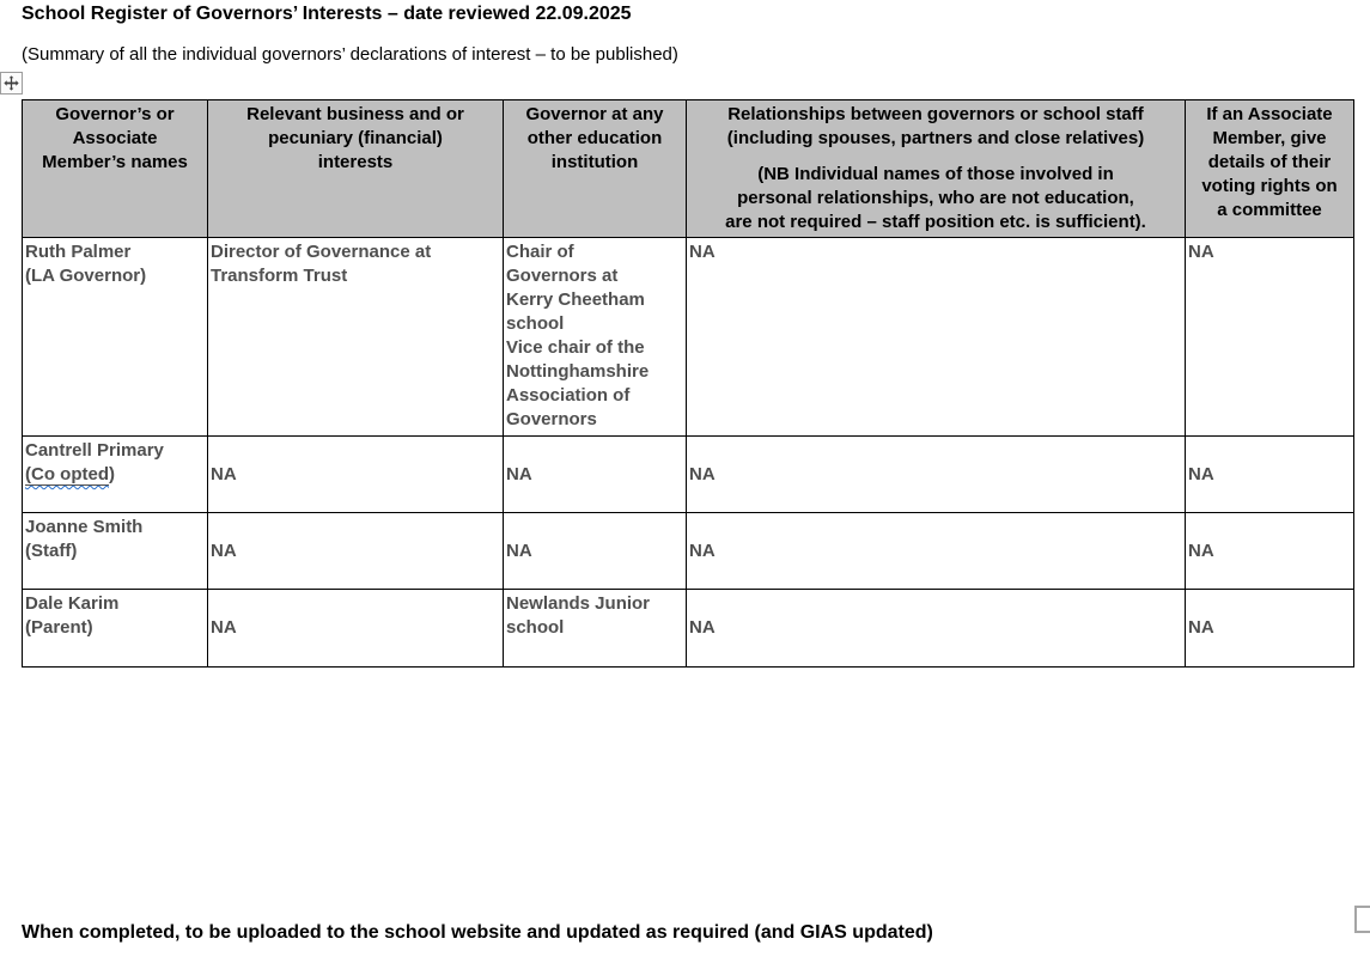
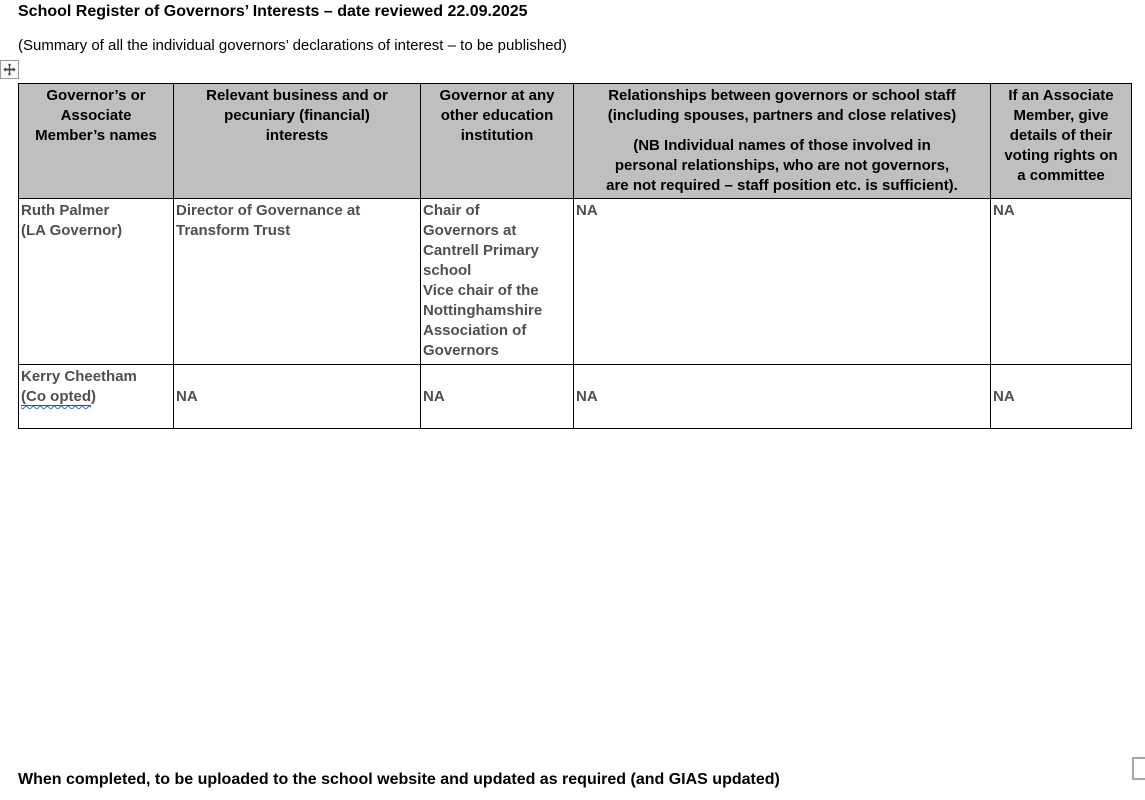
  School Register of Governors’ Interests – date reviewed 22.09.2025
  (Summary of all the individual governors’ declarations of interest – to be published)
- Governor’s orAssociateMember’s names	Relevant business and orpecuniary (financial)interests	Governor at anyother educationinstitution	Relationships between governors or school staff(including spouses, partners and close relatives)(NB Individual names of those involved inpersonal relationships, who are not education,are not required – staff position etc. is sufficient).	If an AssociateMember, givedetails of theirvoting rights ona committee
+ Governor’s orAssociateMember’s names	Relevant business and orpecuniary (financial)interests	Governor at anyother educationinstitution	Relationships between governors or school staff(including spouses, partners and close relatives)(NB Individual names of those involved inpersonal relationships, who are not governors,are not required – staff position etc. is sufficient).	If an AssociateMember, givedetails of theirvoting rights ona committee
- Ruth Palmer(LA Governor)	Director of Governance atTransform Trust	Chair ofGovernors atKerry CheethamschoolVice chair of theNottinghamshireAssociation ofGovernors	NA	NA
+ Ruth Palmer(LA Governor)	Director of Governance atTransform Trust	Chair ofGovernors atCantrell PrimaryschoolVice chair of theNottinghamshireAssociation ofGovernors	NA	NA
- Cantrell Primary(Co opted)	NA	NA	NA	NA
+ Kerry Cheetham(Co opted)	NA	NA	NA	NA
- Joanne Smith(Staff)	NA	NA	NA	NA
- Dale Karim(Parent)	NA	Newlands Juniorschool	NA	NA
  When completed, to be uploaded to the school website and updated as required (and GIAS updated)
